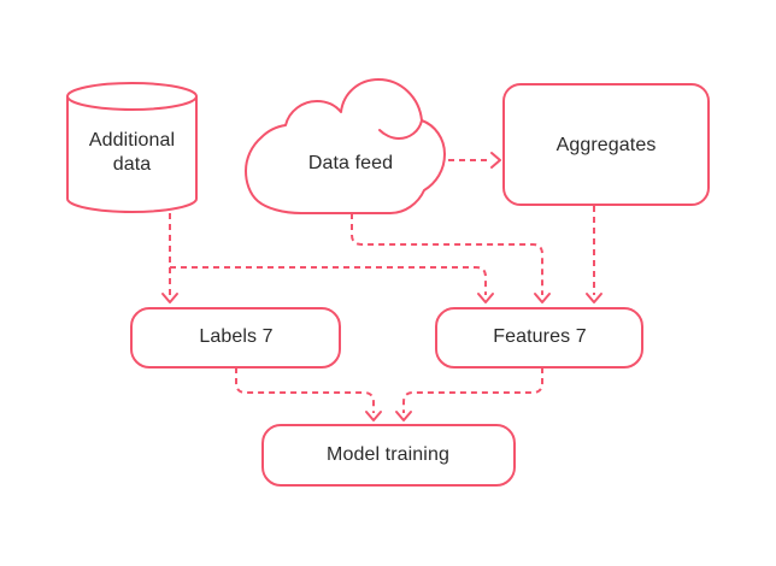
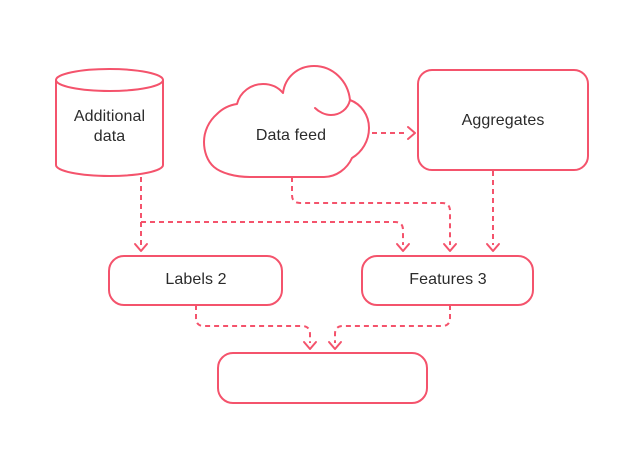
  Additional data
  Data feed
  Aggregates
- Labels 7
+ Labels 2
- Features 7
+ Features 3
- Model training
